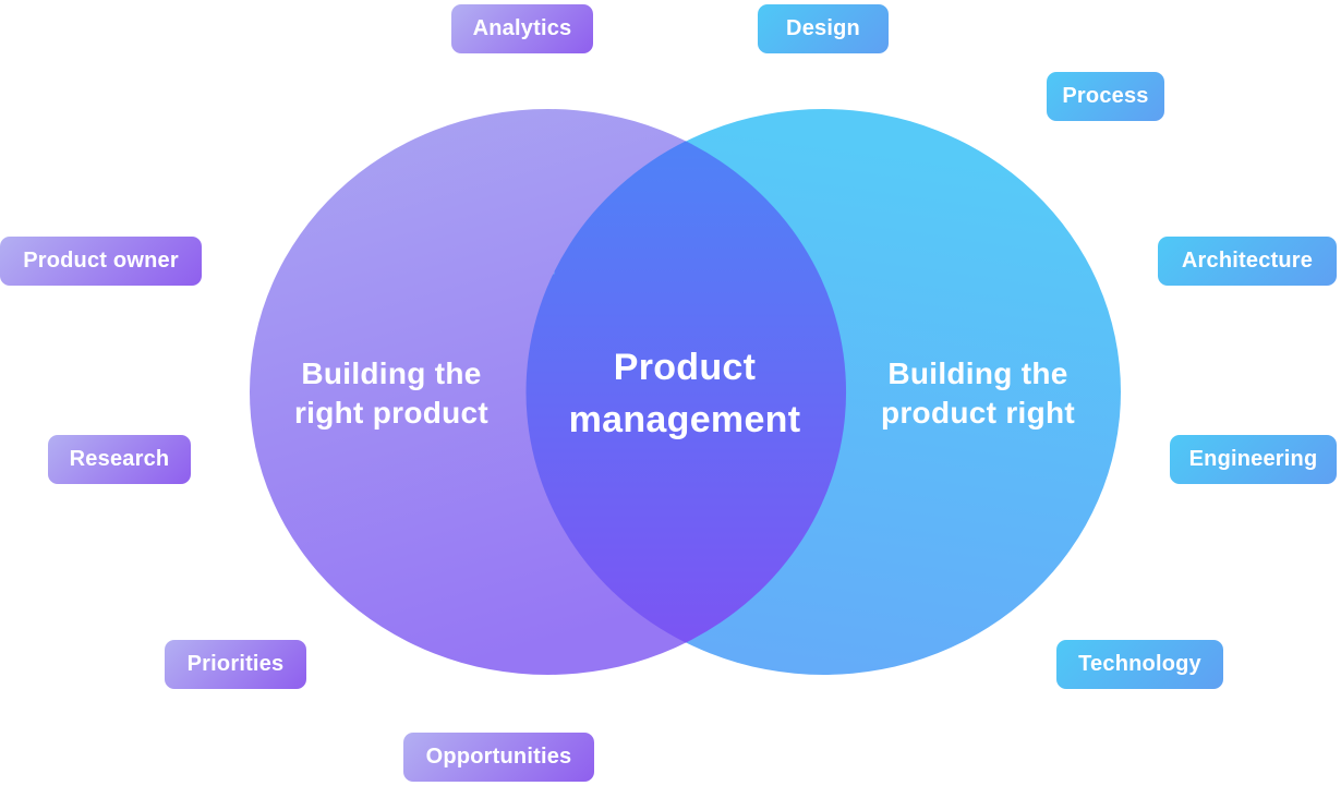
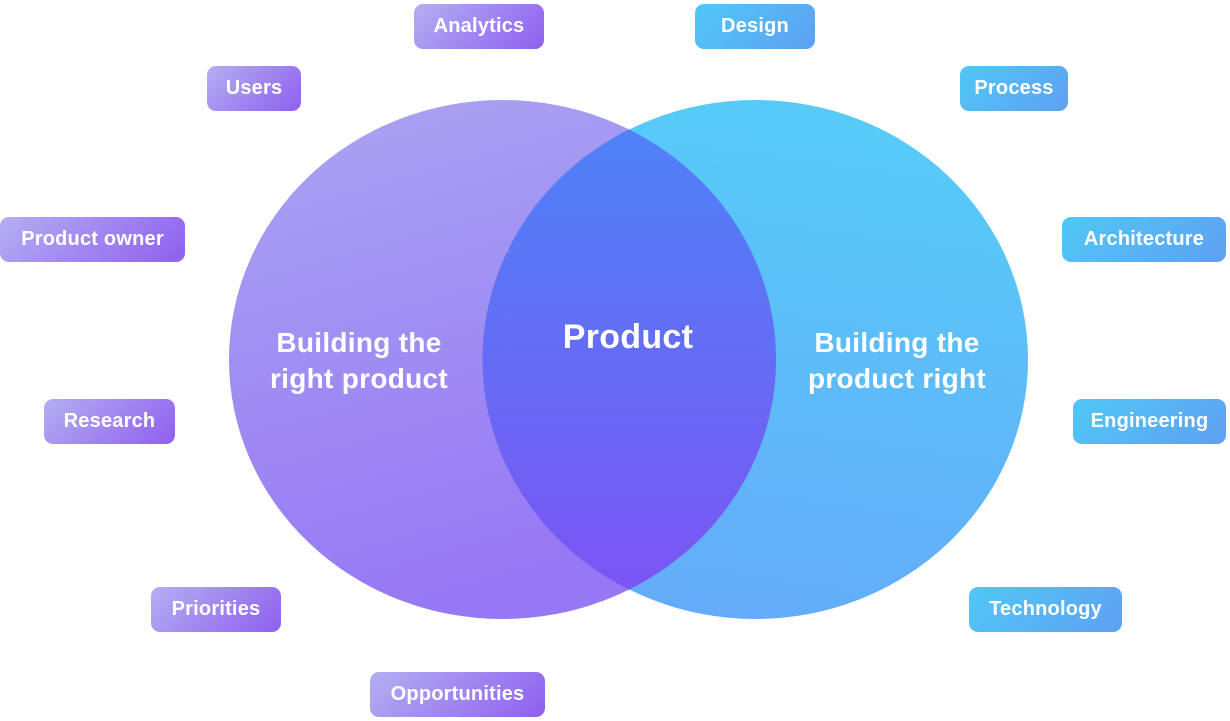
  Building the
  right product
  Product
- management
  Building the
  product right
  Analytics
  Design
+ Users
  Process
  Product owner
  Architecture
  Research
  Engineering
  Priorities
  Technology
  Opportunities
